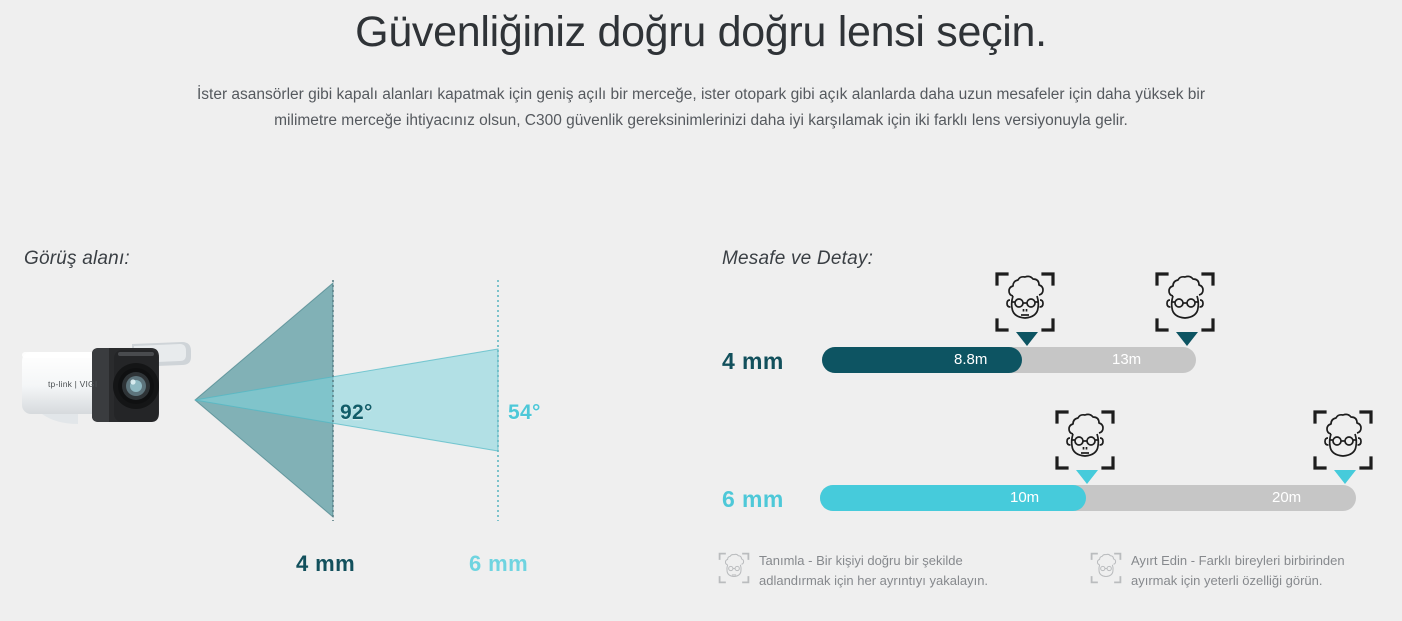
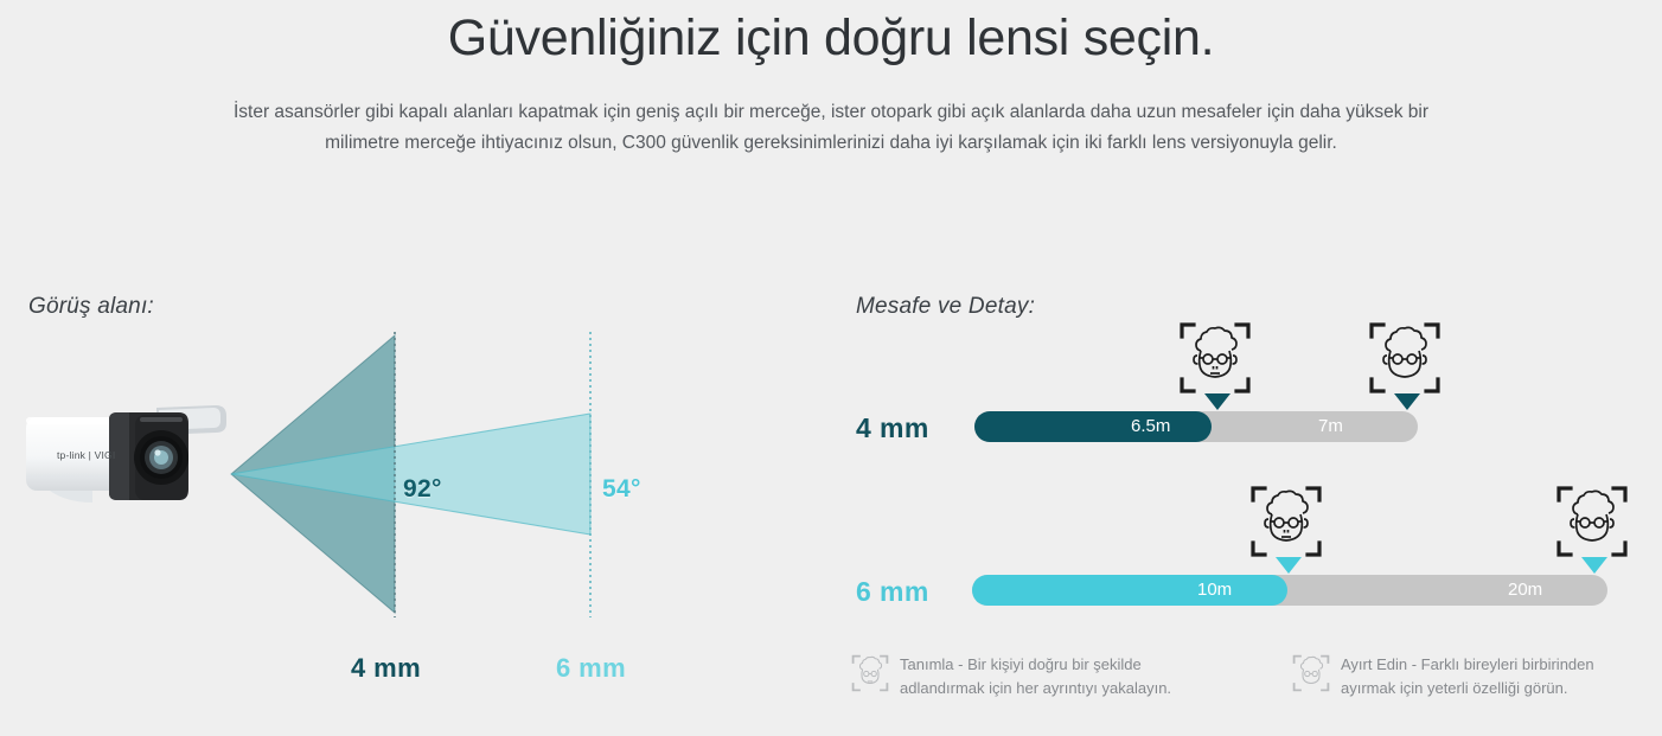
- Güvenliğiniz doğru doğru lensi seçin.
+ Güvenliğiniz için doğru lensi seçin.
  İster asansörler gibi kapalı alanları kapatmak için geniş açılı bir merceğe, ister otopark gibi açık alanlarda daha uzun mesafeler için daha yüksek bir milimetre merceğe ihtiyacınız olsun, C300 güvenlik gereksinimlerinizi daha iyi karşılamak için iki farklı lens versiyonuyla gelir.
  Görüş alanı:
  tp-link | VIGI
  92°
  54°
  4 mm
  6 mm
  Mesafe ve Detay:
  4 mm
- 8.8m
+ 6.5m
- 13m
+ 7m
  6 mm
  10m
  20m
  Tanımla - Bir kişiyi doğru bir şekilde adlandırmak için her ayrıntıyı yakalayın.
  Ayırt Edin - Farklı bireyleri birbirinden ayırmak için yeterli özelliği görün.
